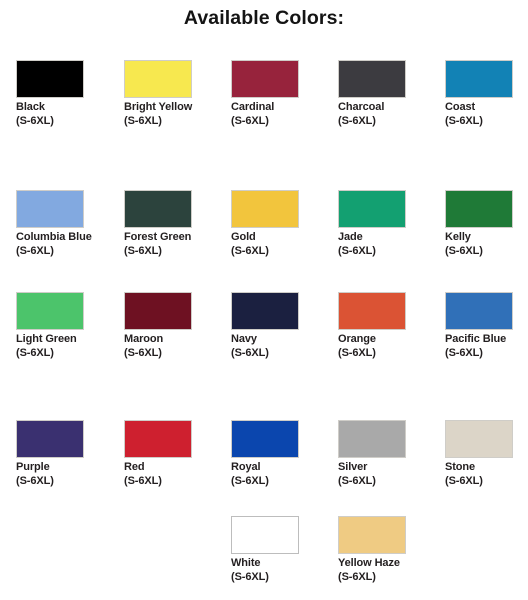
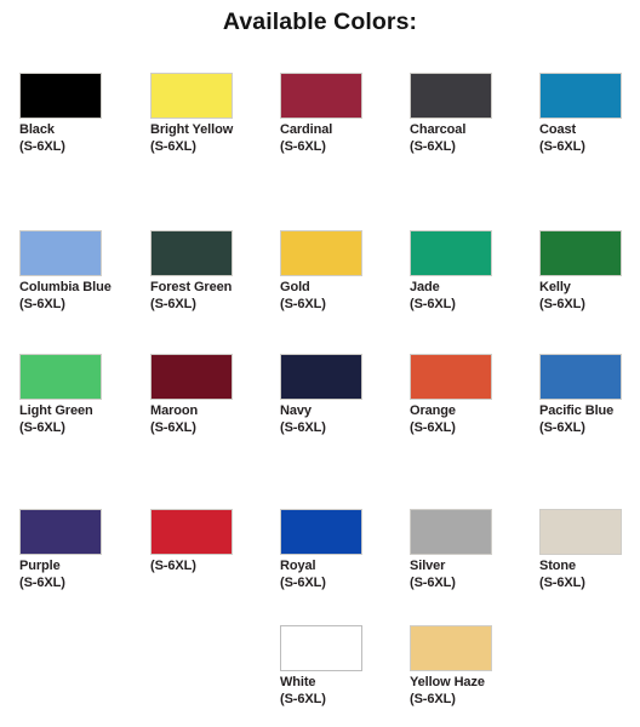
  Available Colors:
  Black
  (S-6XL)
  Bright Yellow
  (S-6XL)
  Cardinal
  (S-6XL)
  Charcoal
  (S-6XL)
  Coast
  (S-6XL)
  Columbia Blue
  (S-6XL)
  Forest Green
  (S-6XL)
  Gold
  (S-6XL)
  Jade
  (S-6XL)
  Kelly
  (S-6XL)
  Light Green
  (S-6XL)
  Maroon
  (S-6XL)
  Navy
  (S-6XL)
  Orange
  (S-6XL)
  Pacific Blue
  (S-6XL)
  Purple
  (S-6XL)
- Red
  (S-6XL)
  Royal
  (S-6XL)
  Silver
  (S-6XL)
  Stone
  (S-6XL)
  White
  (S-6XL)
  Yellow Haze
  (S-6XL)
